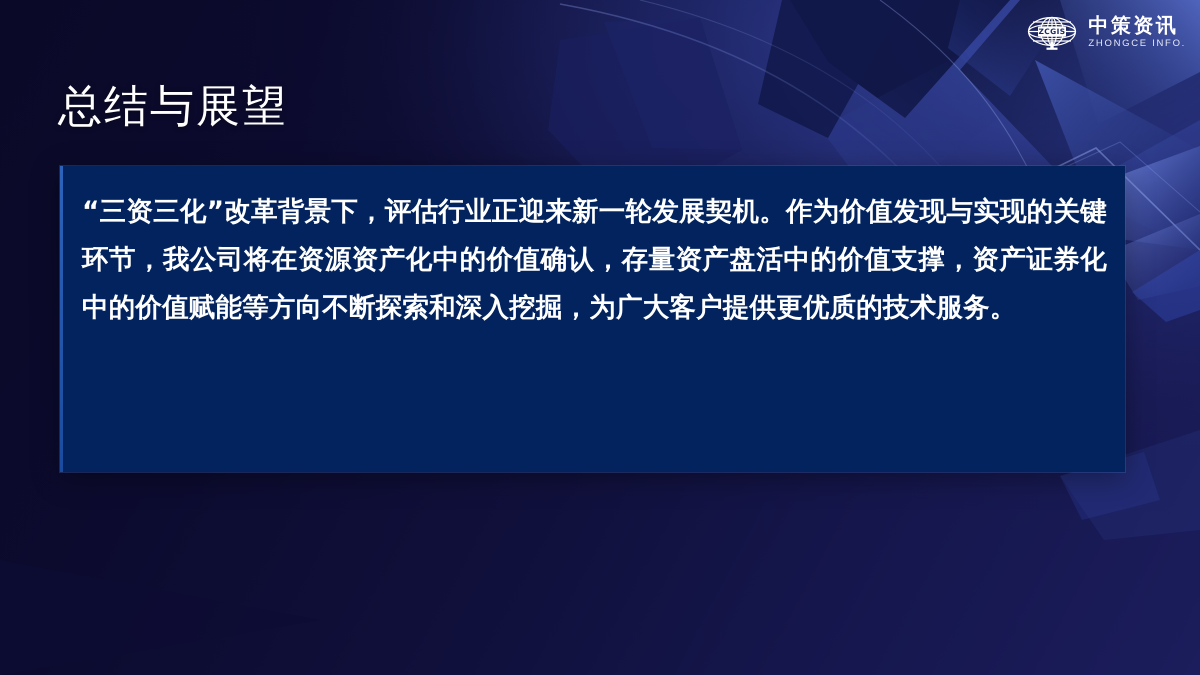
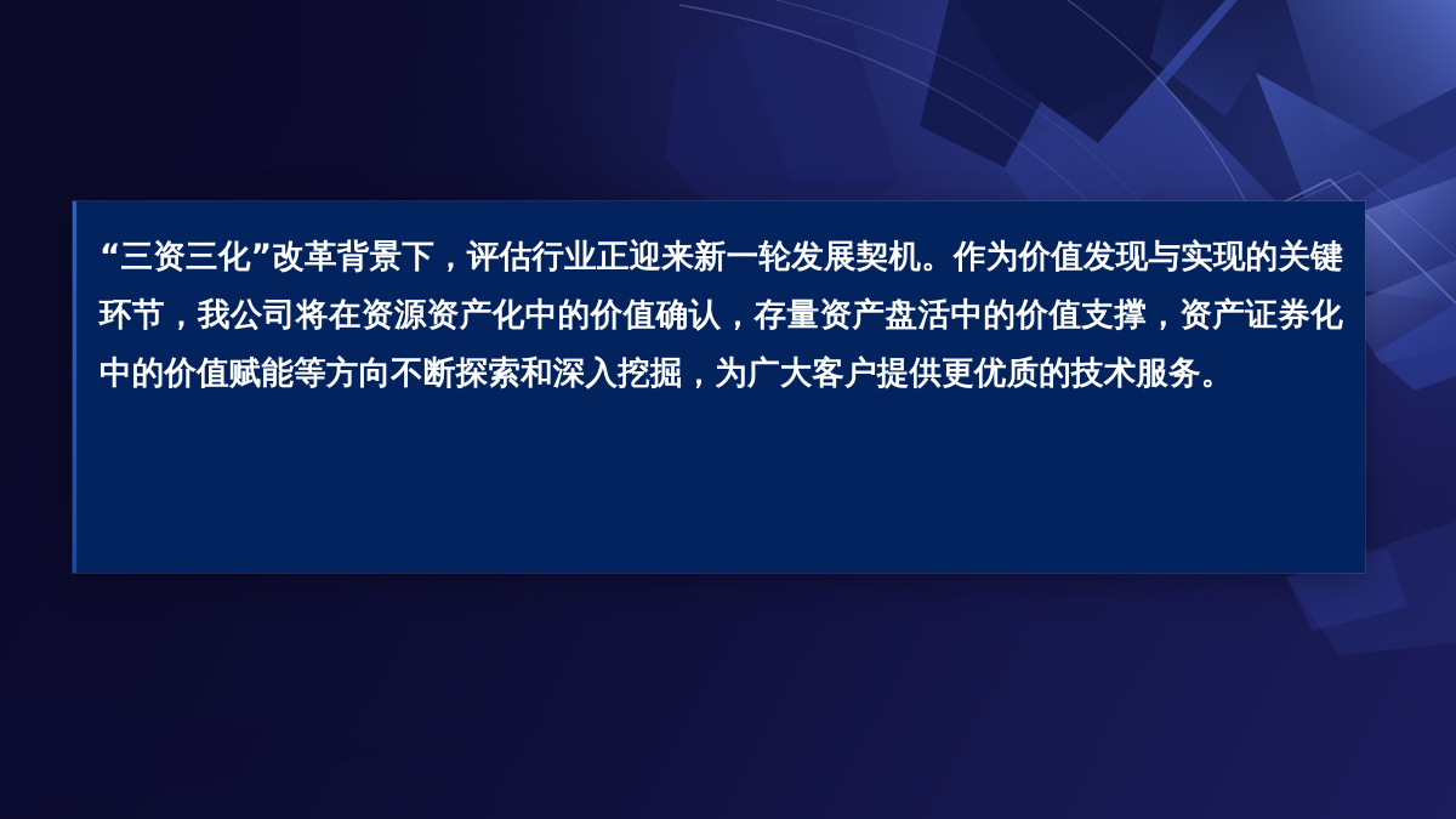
- 总结与展望
- ZCGIS
- 中策资讯
- ZHONGCE INFO.
  “三资三化”改革背景下，评估行业正迎来新一轮发展契机。作为价值发现与实现的关键环节，我公司将在资源资产化中的价值确认，存量资产盘活中的价值支撑，资产证券化中的价值赋能等方向不断探索和深入挖掘，为广大客户提供更优质的技术服务。
